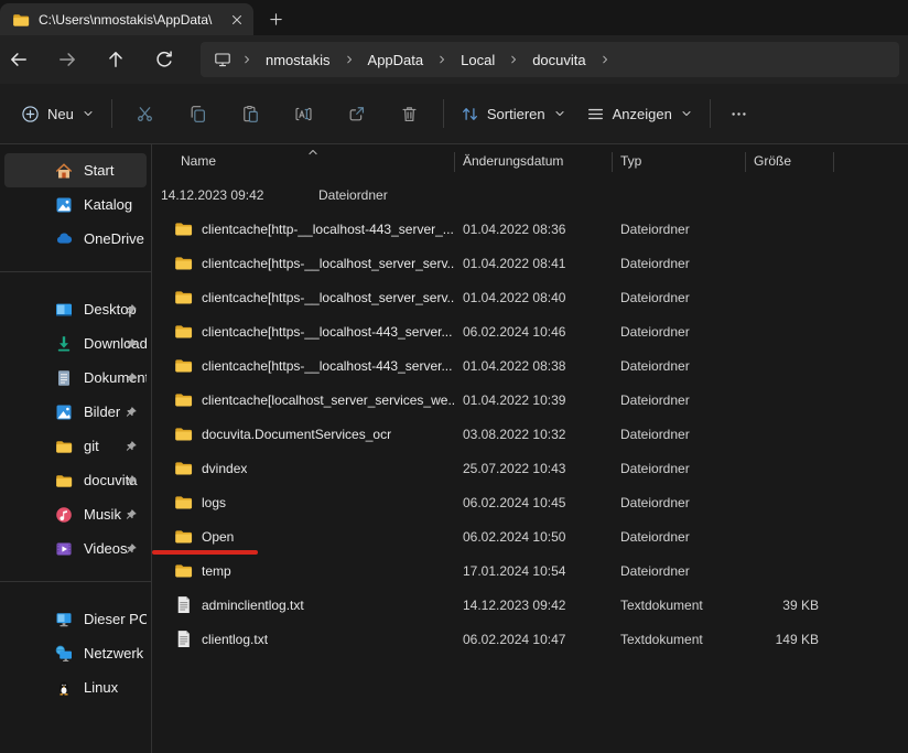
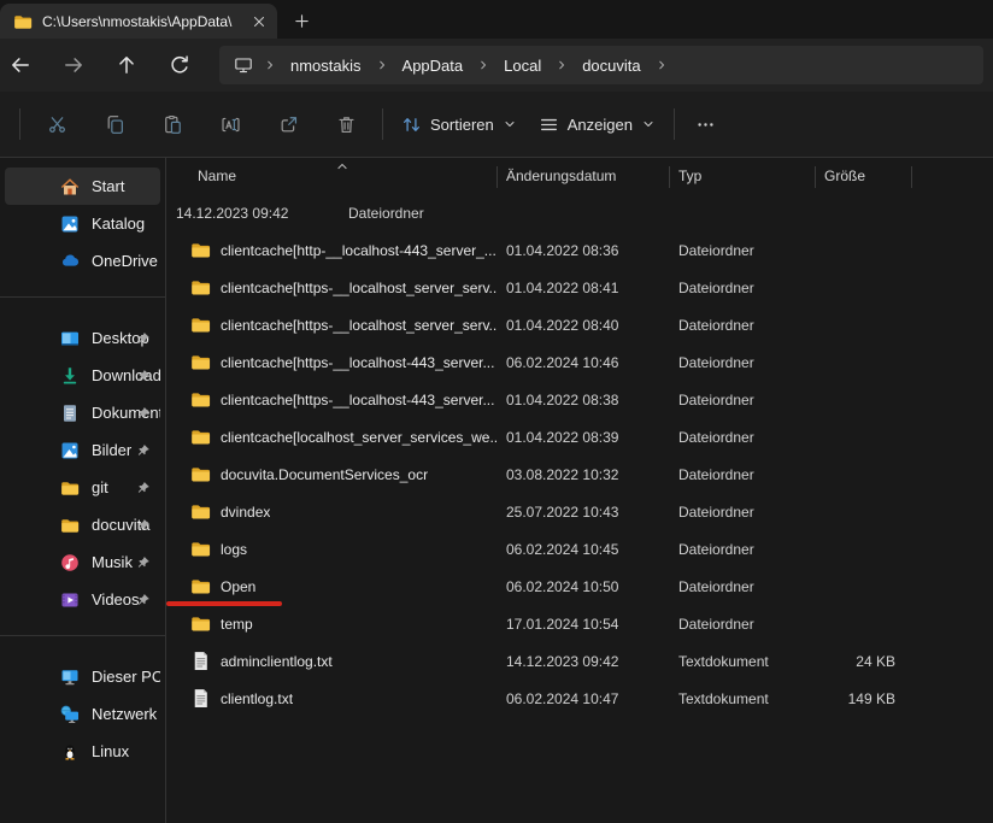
  C:\Users\nmostakis\AppData\
  nmostakis
  AppData
  Local
  docuvita
- Neu
  Sortieren
  Anzeigen
  Start
  Katalog
  Deskto
  Download
  Bilder
  git
  docuvit
  Musik
  Videos
  Dieser PC
  Netzwerk
  Linux
  Name
  Änderungsdatum
  Typ
  Größe
  14.12.2023 09:42
  Dateiordner
  clientcache[http-__localhost-443_server_...
  01.04.2022 08:36
  Dateiordner
  clientcache[https-__localhost_server_serv..
  01.04.2022 08:41
  Dateiordner
  clientcache[https-__localhost_server_serv..
  01.04.2022 08:40
  Dateiordner
  clientcache[https-__localhost-443_server...
  06.02.2024 10:46
  Dateiordner
  clientcache[https-__localhost-443_server...
  01.04.2022 08:38
  Dateiordner
  clientcache[localhost_server_services_we..
- 01.04.2022 10:39
+ 01.04.2022 08:39
  Dateiordner
  docuvita.DocumentServices_ocr
  03.08.2022 10:32
  Dateiordner
  dvindex
  25.07.2022 10:43
  Dateiordner
  logs
  06.02.2024 10:45
  Dateiordner
  Open
  06.02.2024 10:50
  Dateiordner
  temp
  17.01.2024 10:54
  Dateiordner
  adminclientlog.txt
  14.12.2023 09:42
  Textdokument
- 39 KB
+ 24 KB
  clientlog.txt
  06.02.2024 10:47
  Textdokument
  149 KB
